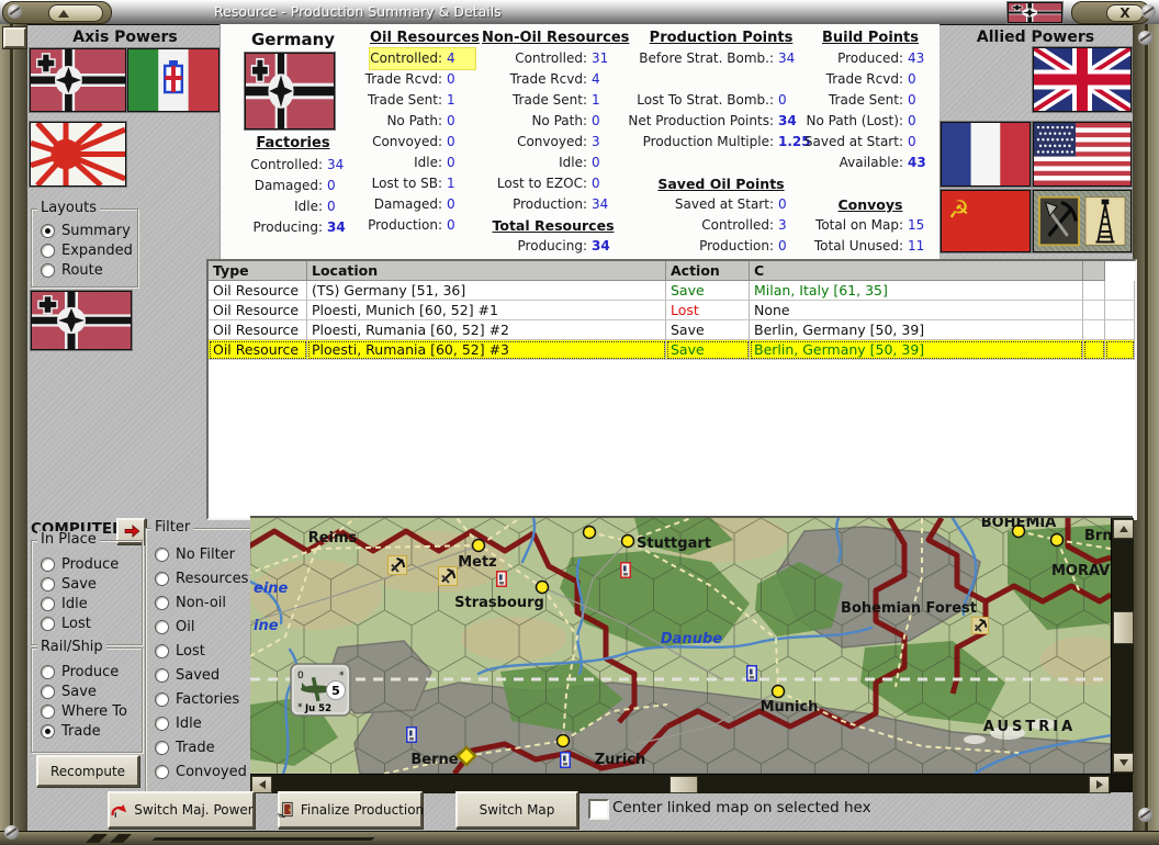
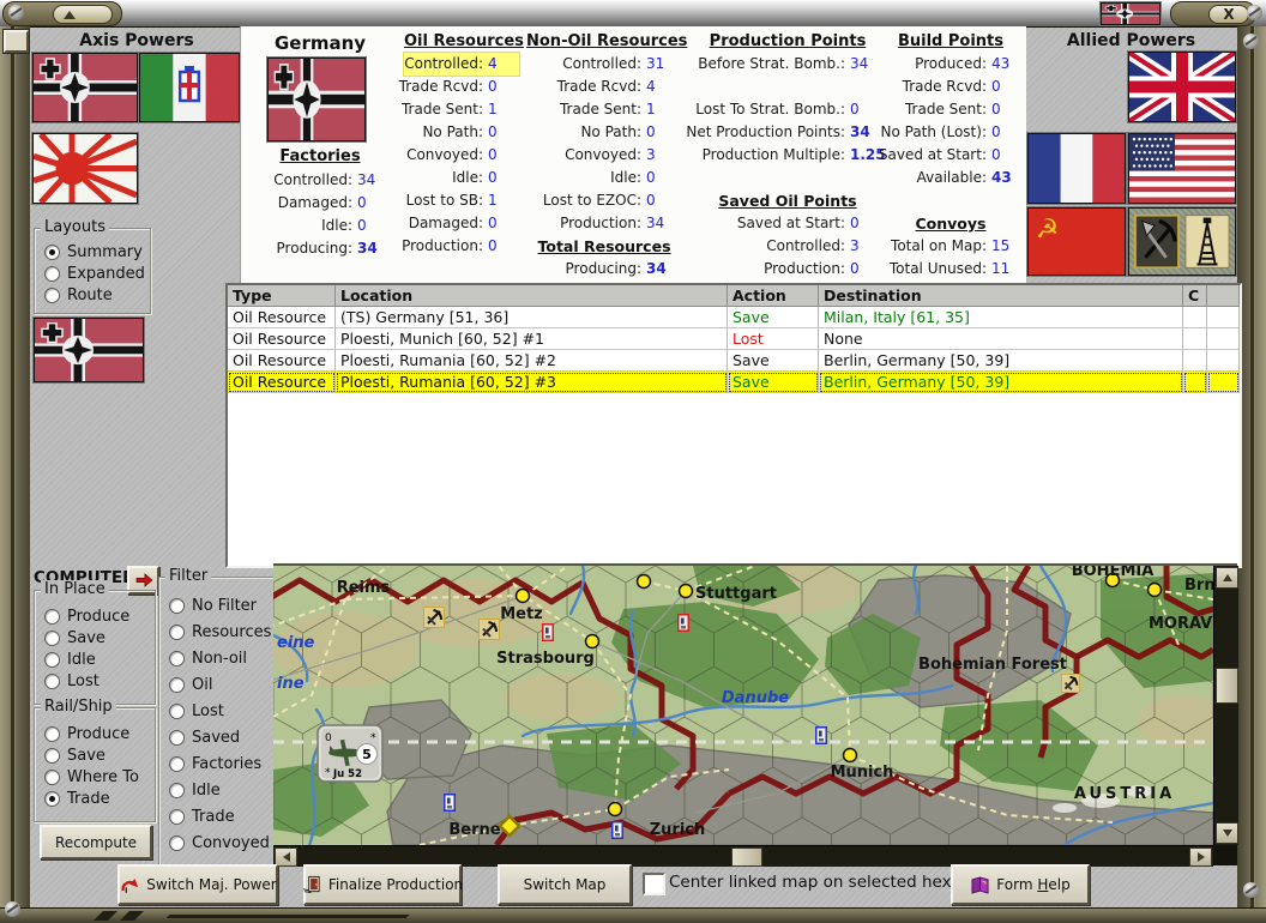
- Resource - Production Summary & Details
  X
  Axis Powers
  Layouts
  Summary
  Expanded
  Route
  Germany
  Factories
  Controlled:
  34
  Damaged:
  0
  Idle:
  0
  Producing:
  34
  Oil Resources
  Controlled:
  4
  Trade Rcvd:
  0
  Trade Sent:
  1
  No Path:
  0
  Convoyed:
  0
  Idle:
  0
  Lost to SB:
  1
  Damaged:
  0
  Production:
  0
  Non-Oil Resources
  Controlled:
  31
  Trade Rcvd:
  4
  Trade Sent:
  1
  No Path:
  0
  Convoyed:
  3
  Idle:
  0
  Lost to EZOC:
  0
  Production:
  34
  Total Resources
  Producing:
  34
  Production Points
  Before Strat. Bomb.:
  34
  Lost To Strat. Bomb.:
  0
  Net Production Points:
  34
  Production Multiple:
  1.25
  Saved Oil Points
  Saved at Start:
  0
  Controlled:
  3
  Production:
  0
  Build Points
  Produced:
  43
  Trade Rcvd:
  0
  Trade Sent:
  0
  No Path (Lost):
  0
  Saved at Start:
  0
  Available:
  43
  Convoys
  Total on Map:
  15
  Total Unused:
  11
  Allied Powers
  Type
  Location
  Action
+ Destination
  C
  Oil Resource
  (TS) Germany [51, 36]
  Save
  Milan, Italy [61, 35]
  Oil Resource
  Ploesti, Munich [60, 52] #1
  Lost
  None
  Oil Resource
  Ploesti, Rumania [60, 52] #2
  Save
  Berlin, Germany [50, 39]
  Oil Resource
  Ploesti, Rumania [60, 52] #3
  Save
  Berlin, Germany [50, 39]
  COMPUTE
  In Place
  Produce
  Save
  Idle
  Lost
  Rail/Ship
  Produce
  Save
  Where To
  Trade
  Recompute
  Filter
  No Filter
  Resources
  Non-oil
  Oil
  Lost
  Saved
  Factories
  Idle
  Trade
  Convoyed
  0
  *
  *
  5
  Ju 52
  Reims
  Metz
  Strasbourg
  Stuttgart
  Berne
  Zurich
  Brn
  Munich
  Bohemian Forest
  MORAV
  BOHEMIA
  AUSTRIA
  Danube
  eine
  ine
  Switch Maj. Power
  Finalize Production
  Switch Map
  Center linked map on selected hex
+ Form Help
